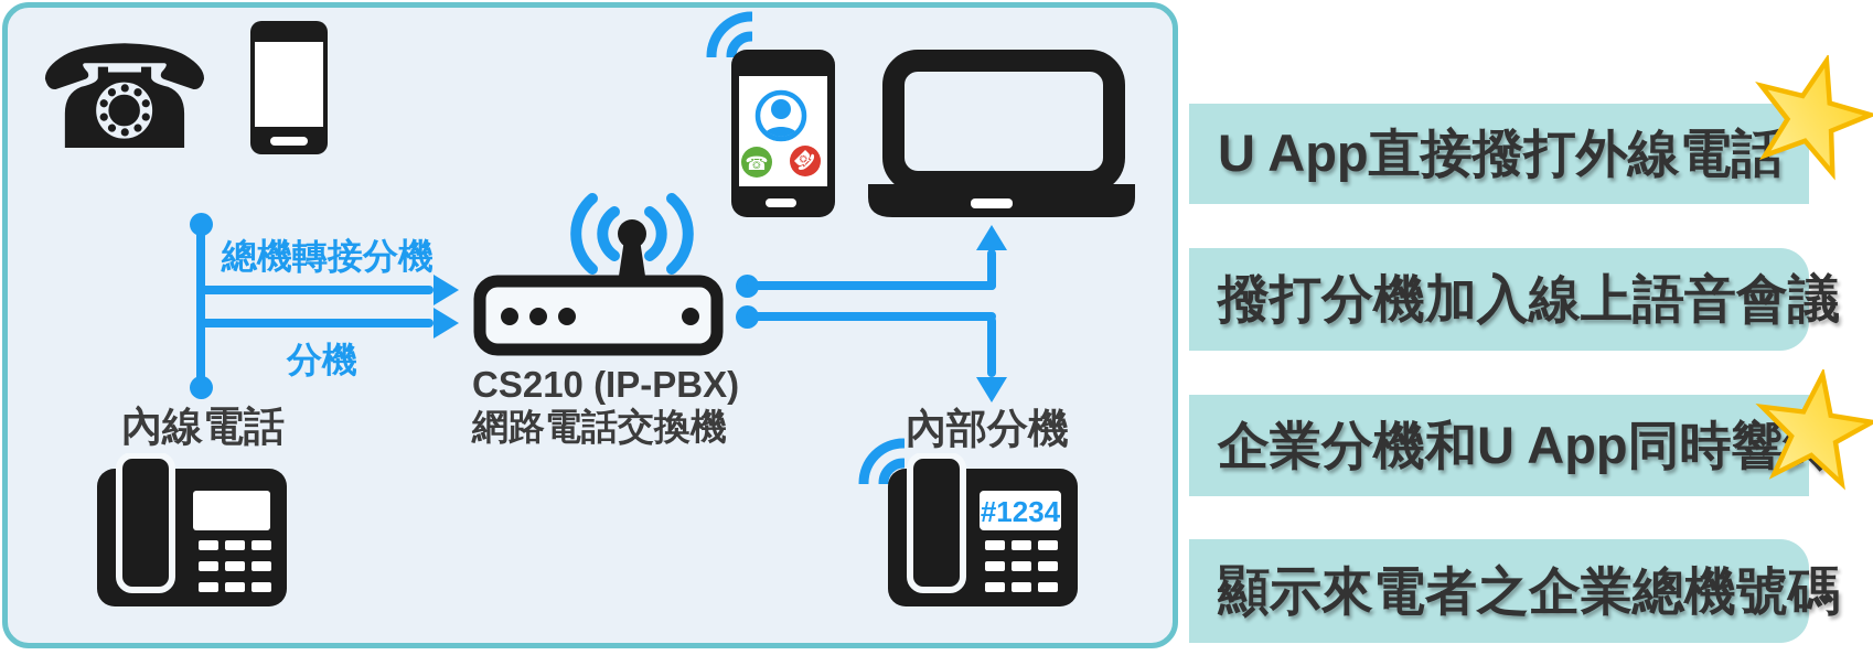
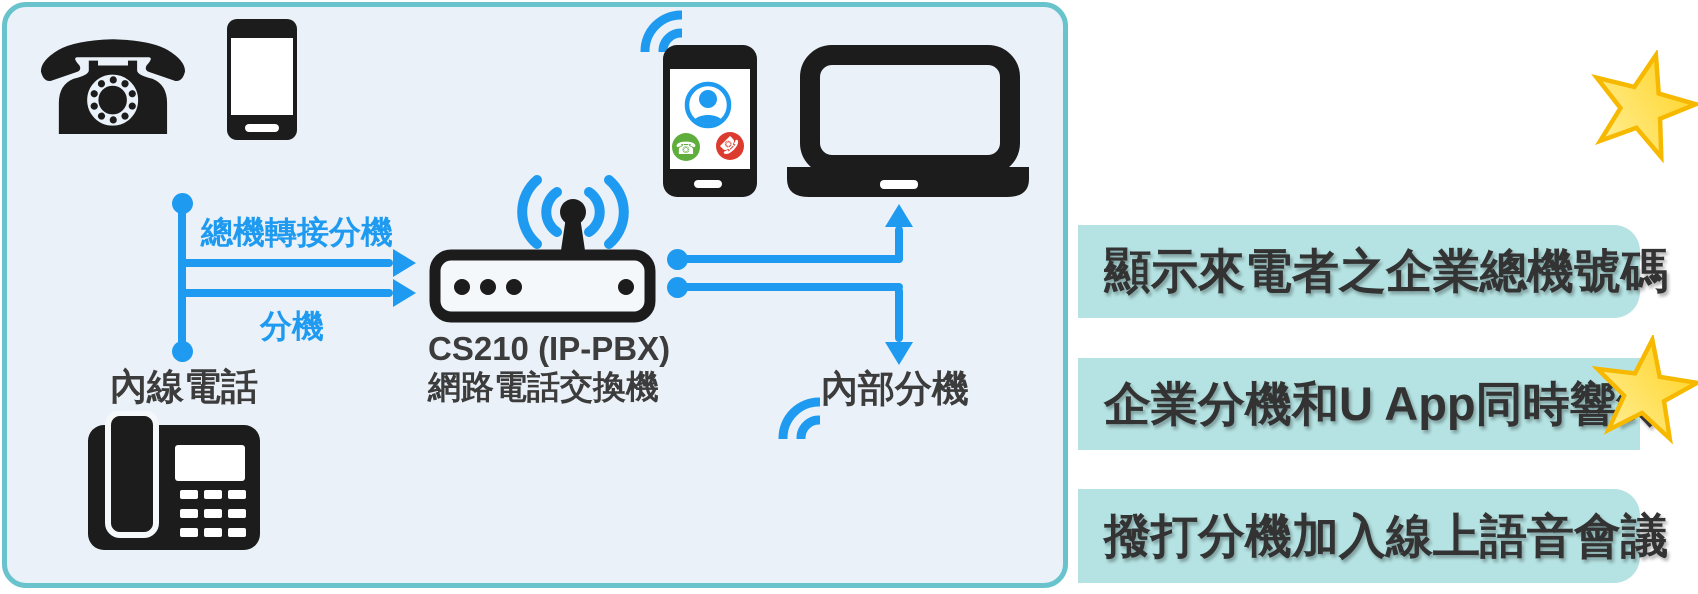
  ☎
  總機轉接分機
  分機
  內線電話
  CS210 (IP-PBX)
  網路電話交換機
  ☎
  內部分機
- #1234
- U App直接撥打外線電話
- 撥打分機加入線上語音會議
+ 顯示來電者之企業總機號碼
  企業分機和U App同時響
- 顯示來電者之企業總機號碼
+ 撥打分機加入線上語音會議
